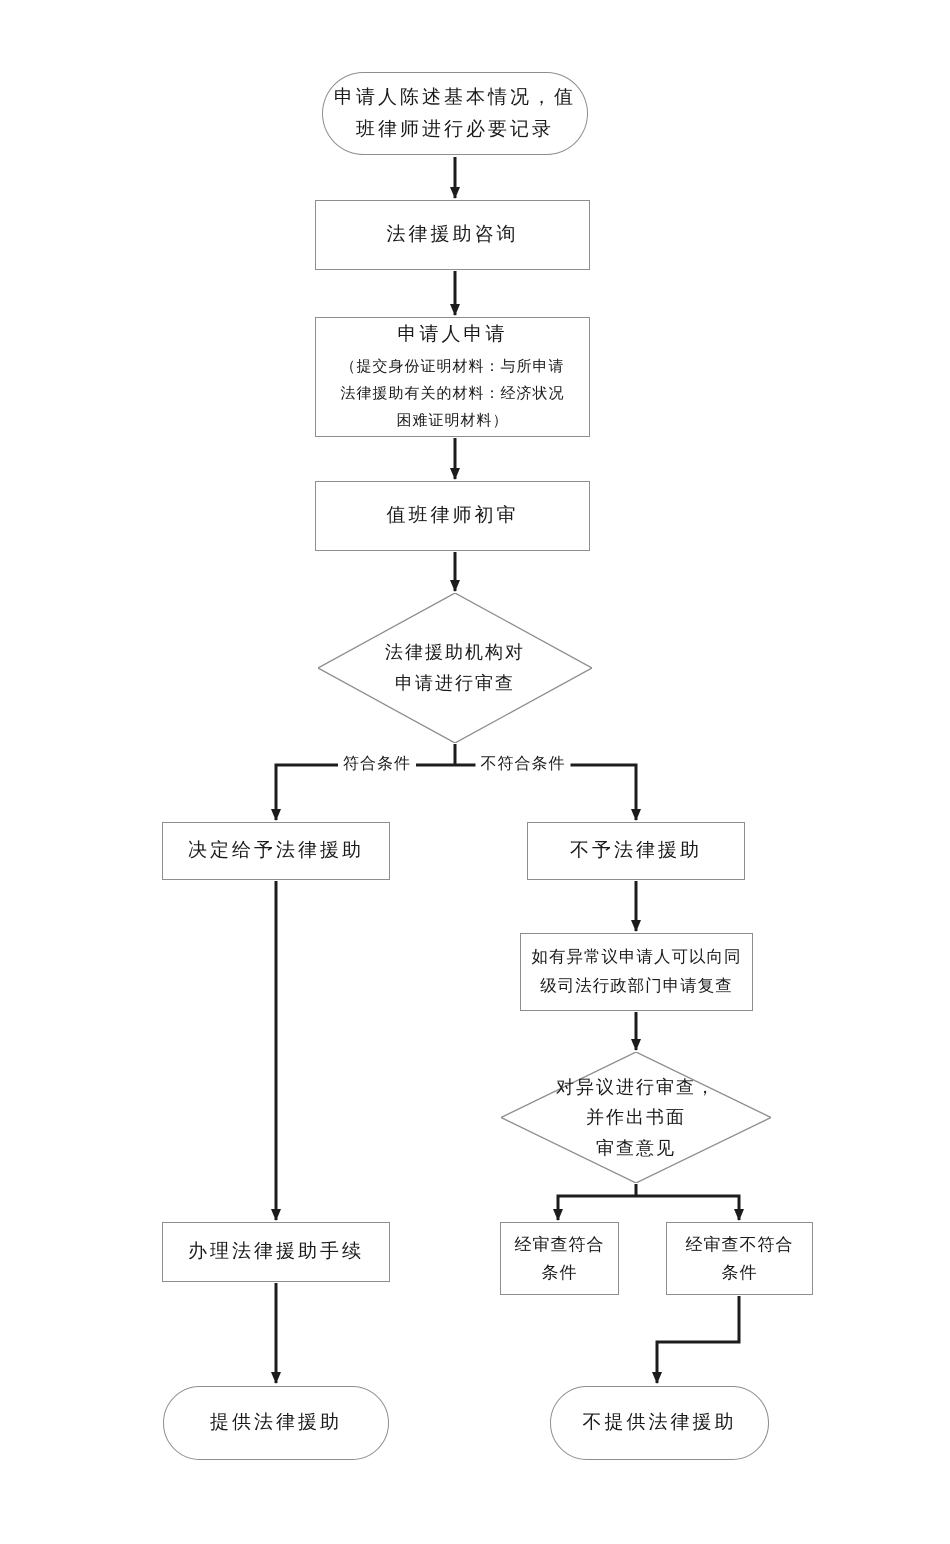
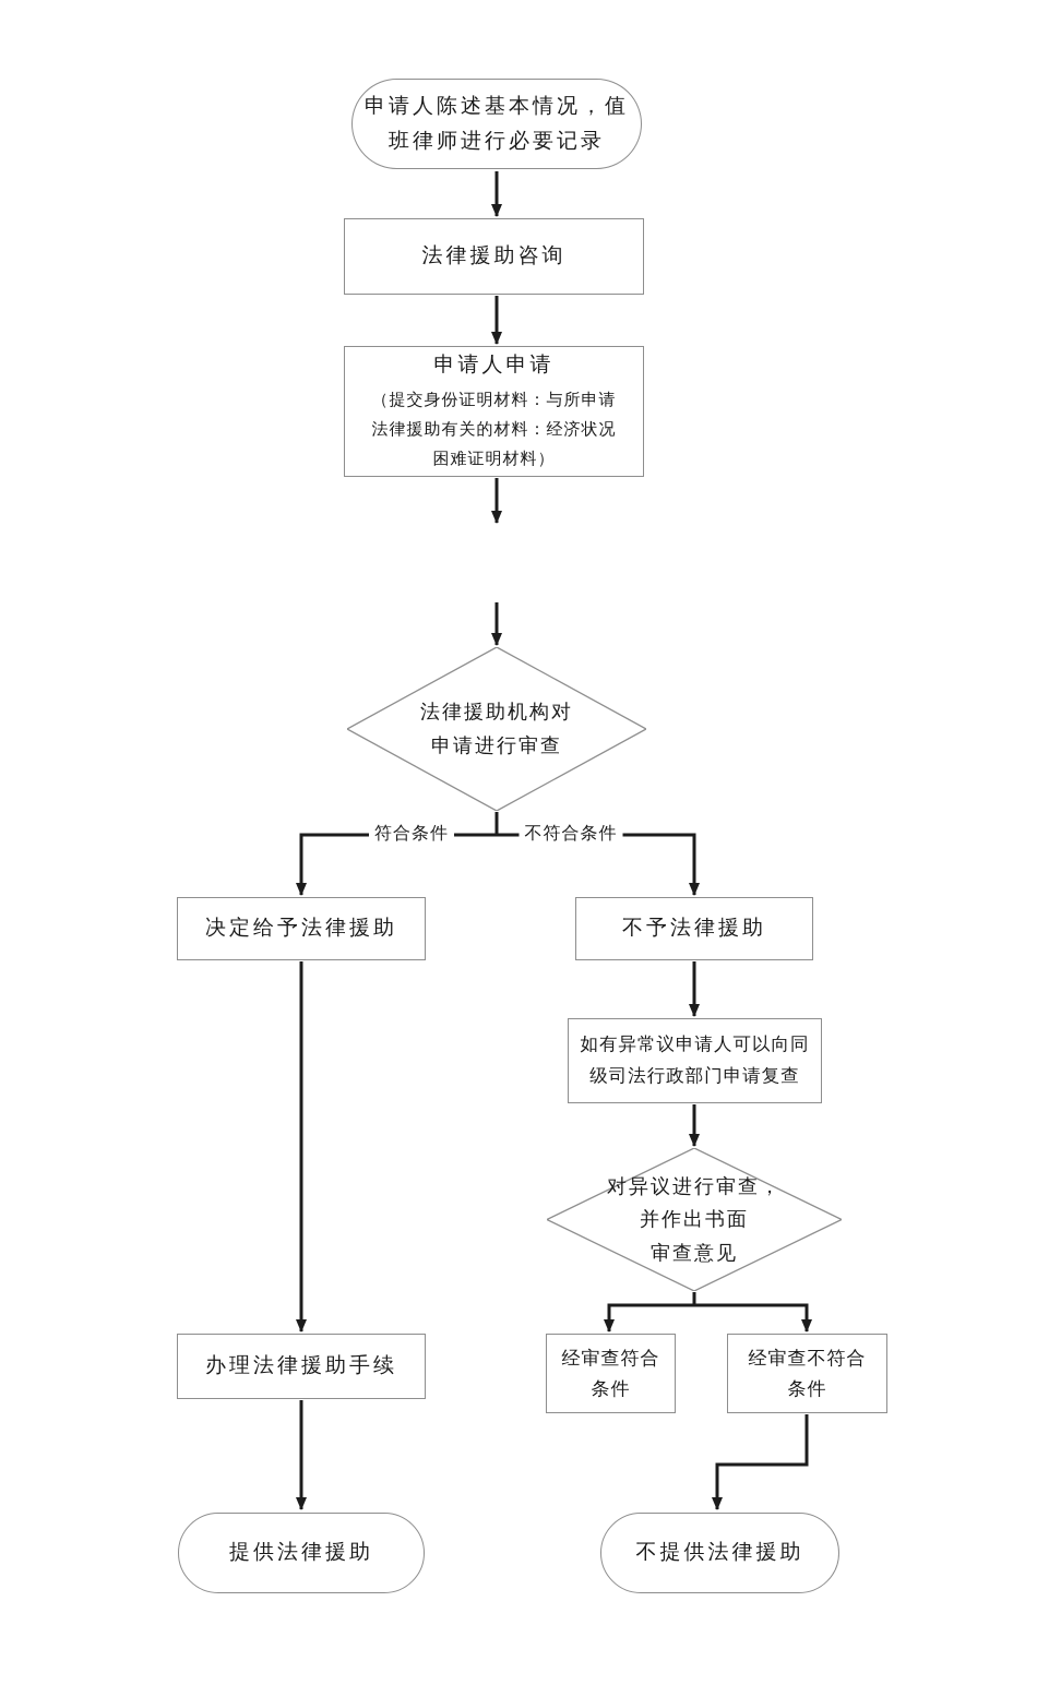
  申请人陈述基本情况，值
  班律师进行必要记录
  法律援助咨询
  申请人申请
  （提交身份证明材料：与所申请
  法律援助有关的材料：经济状况
  困难证明材料）
- 值班律师初审
  法律援助机构对
  申请进行审查
  符合条件
  不符合条件
  决定给予法律援助
  不予法律援助
  如有异常议申请人可以向同
  级司法行政部门申请复查
  对异议进行审查，
  并作出书面
  审查意见
  经审查符合
  条件
  经审查不符合
  条件
  办理法律援助手续
  提供法律援助
  不提供法律援助
